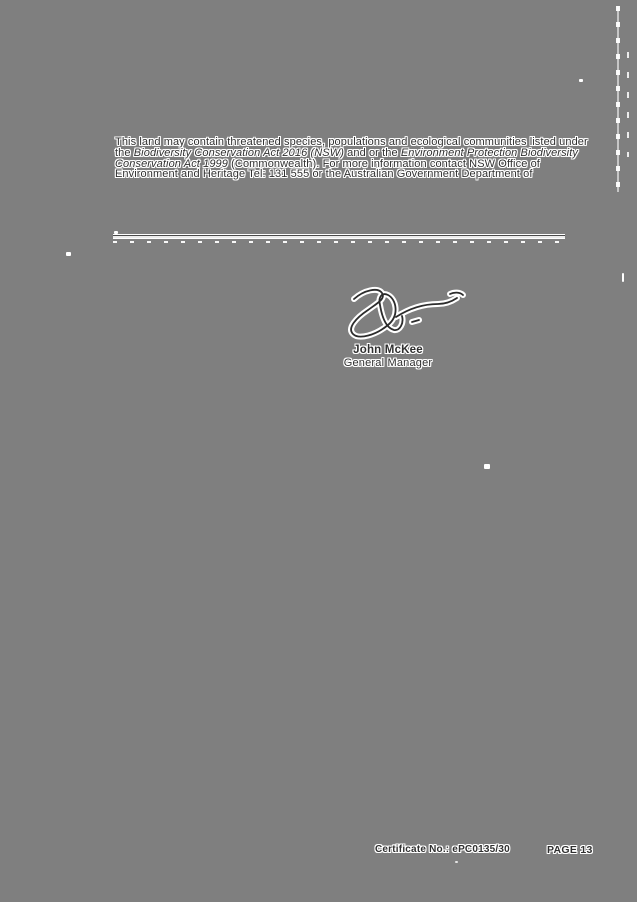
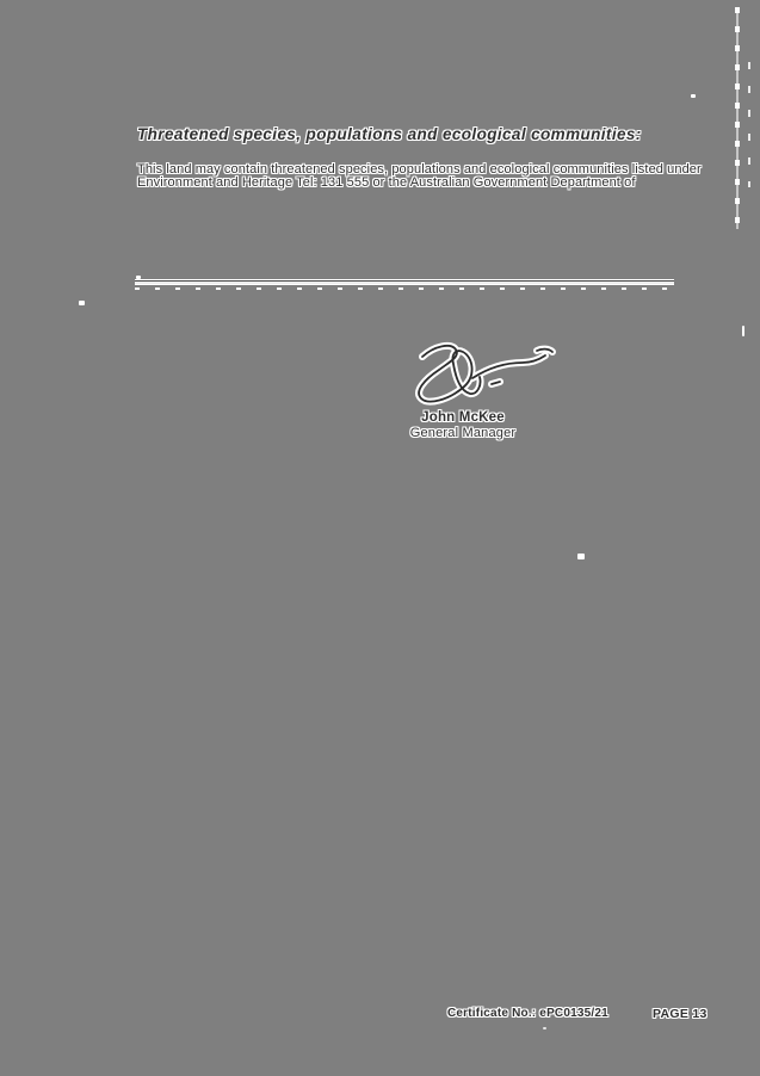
+ Threatened species, populations and ecological communities:
  This land may contain threatened species, populations and ecological communities listed under
- the Biodiversity Conservation Act 2016 (NSW) and or the Environment Protection Biodiversity
- Conservation Act 1999 (Commonwealth). For more information contact NSW Office of
  Environment and Heritage Tel: 131 555 or the Australian Government Department of
  John McKee
  General Manager
- Certificate No.: ePC0135/30
+ Certificate No.: ePC0135/21
  PAGE 13
